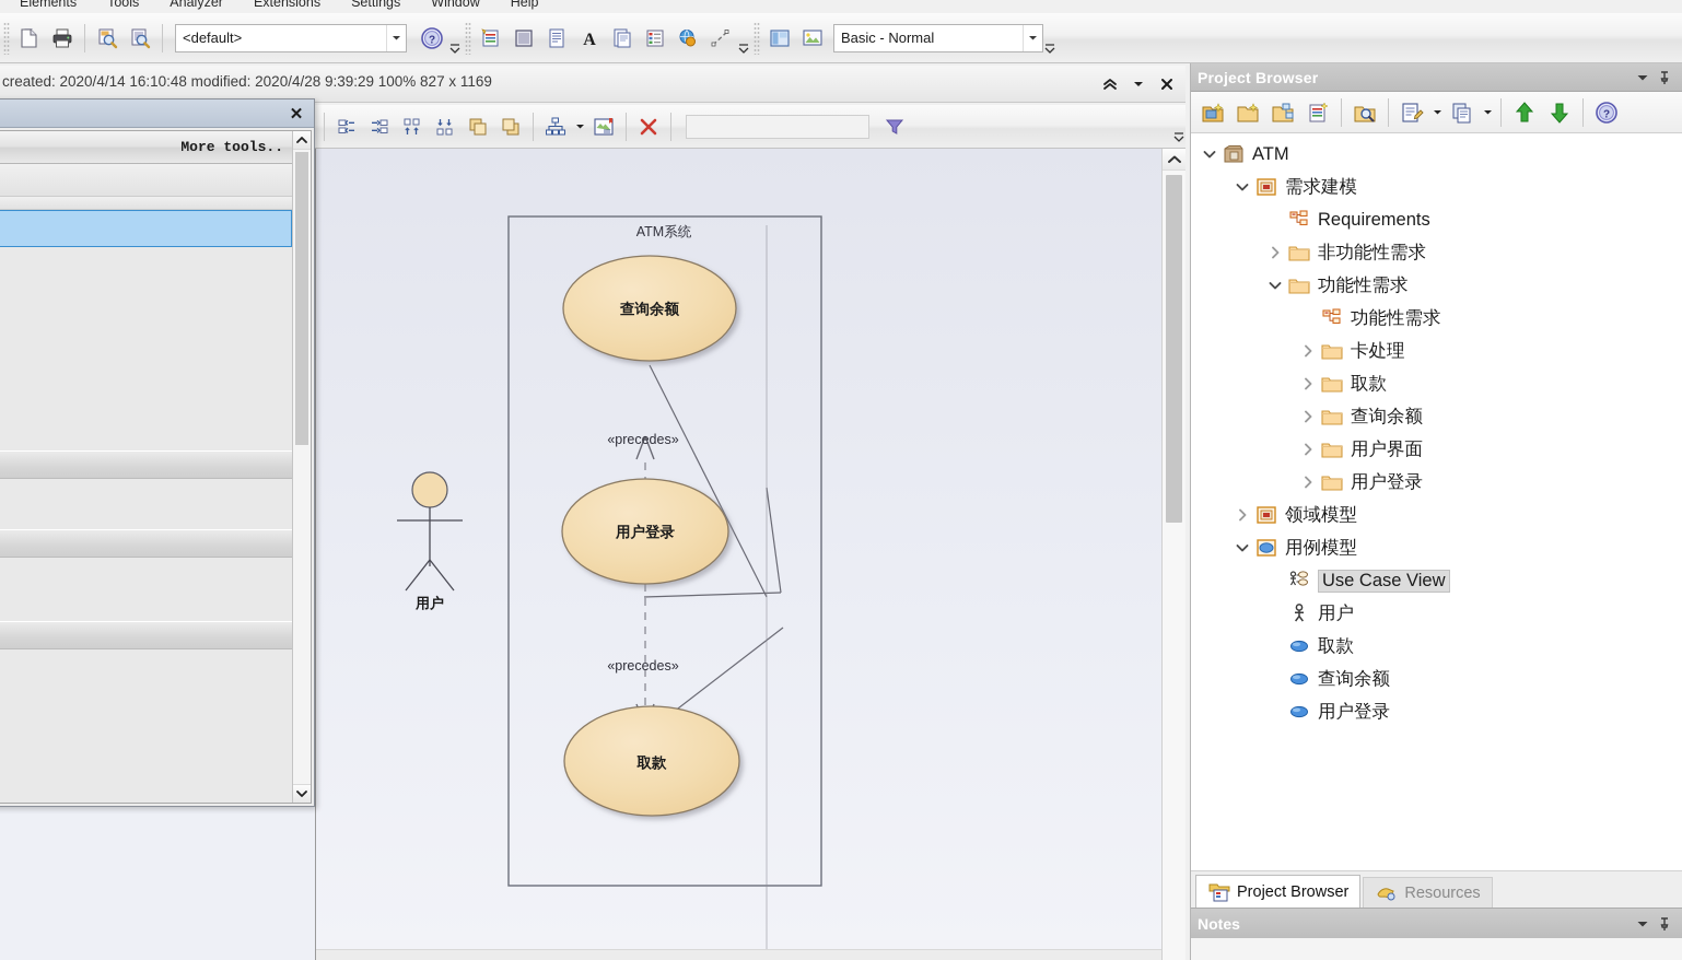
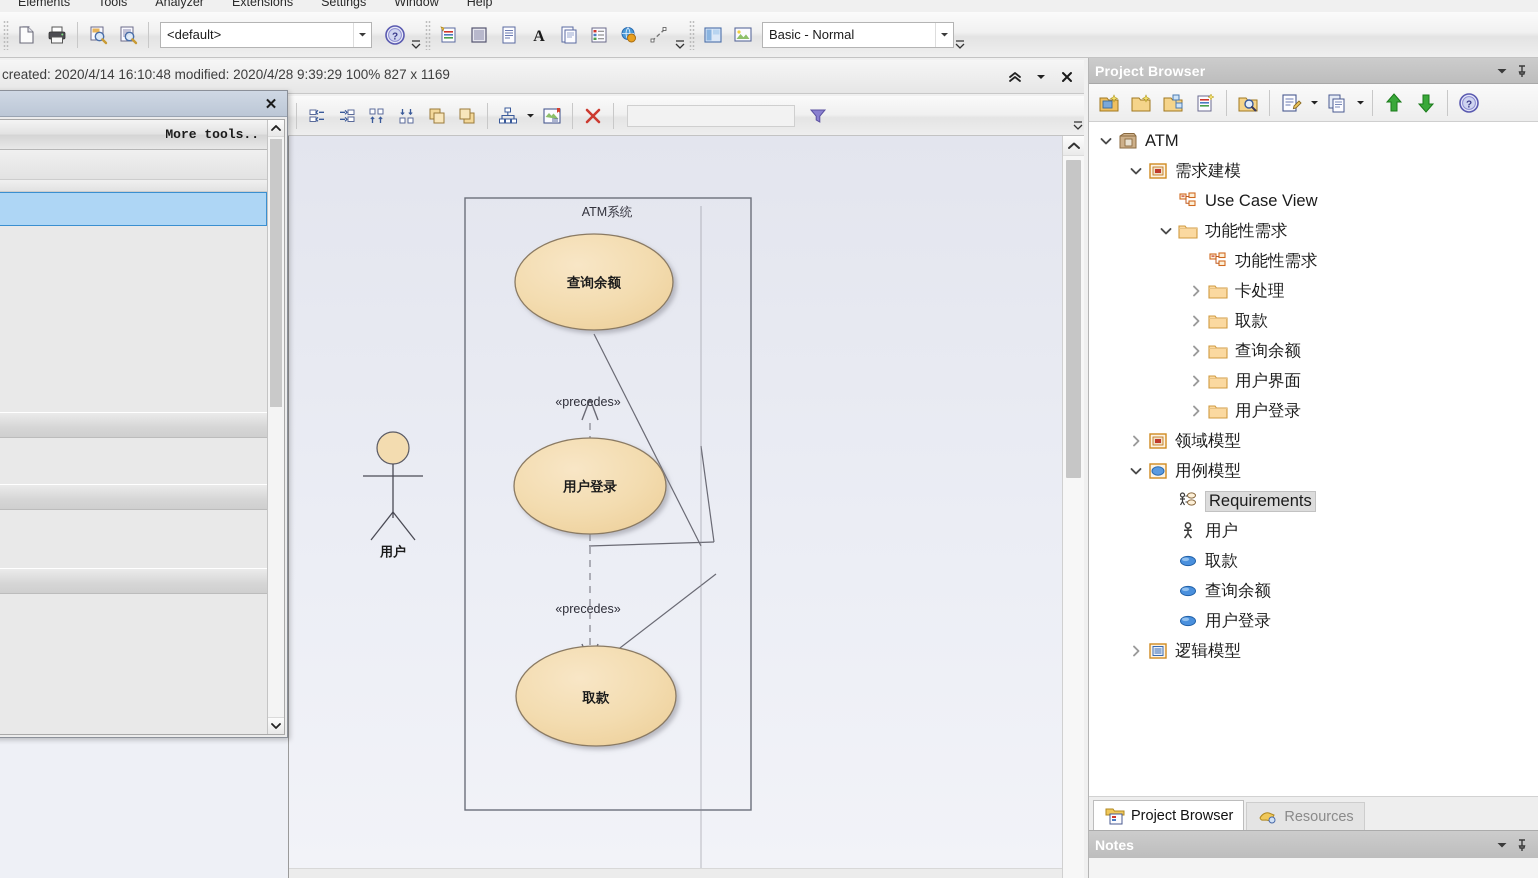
  Elements
  Tools
  Analyzer
  Extensions
  Settings
  Window
  Help
  <default>
  ?
  A
  Basic - Normal
  created: 2020/4/14 16:10:48 modified: 2020/4/28 9:39:29 100% 827 x 1169
  ATM系统
  «precedes»
  «precedes»
  查询余额
  用户登录
  取款
  用户
  ✕
  More tools..
  Project Browser
  ?
  ATM
  需求建模
- Requirements
+ Use Case View
- 非功能性需求
  功能性需求
  功能性需求
  卡处理
  取款
  查询余额
  用户界面
  用户登录
  领域模型
  用例模型
- Use Case View
+ Requirements
  用户
  取款
  查询余额
  用户登录
+ 逻辑模型
  Project Browser
  Resources
  Notes
